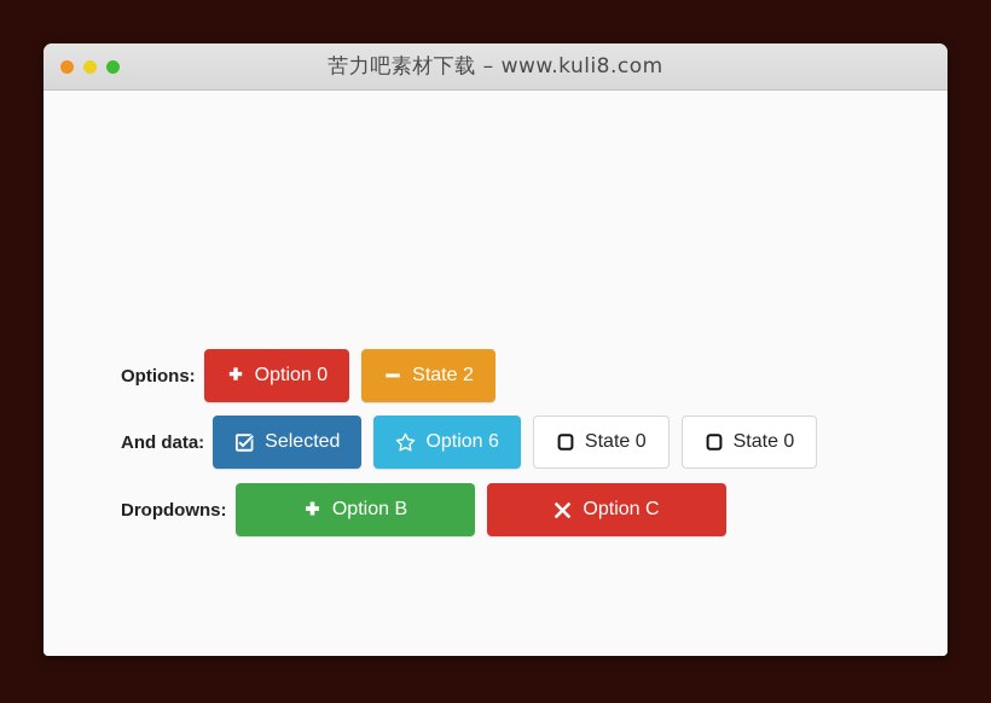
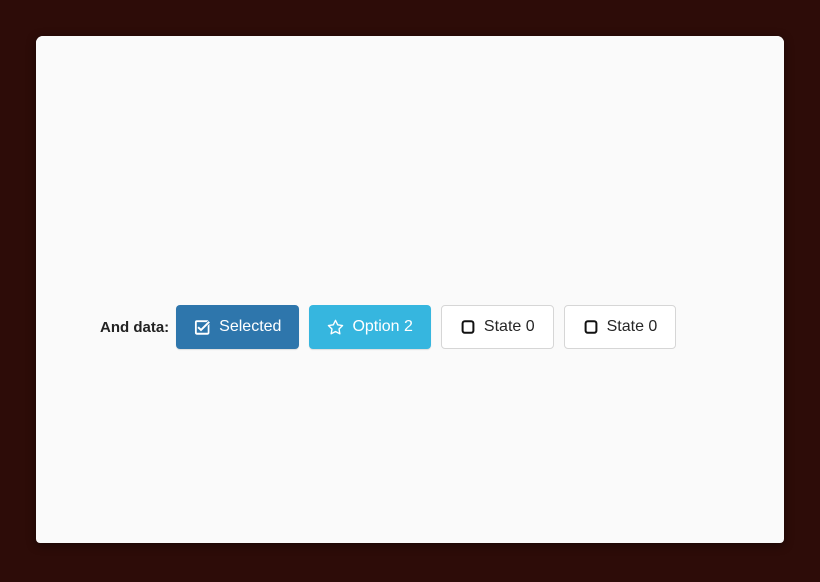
- 苦力吧素材下载 – www.kuli8.com
- Options:
- Option 0
- State 2
  And data:
  Selected
- Option 6
+ Option 2
  State 0
  State 0
- Dropdowns:
- Option B
- Option C
